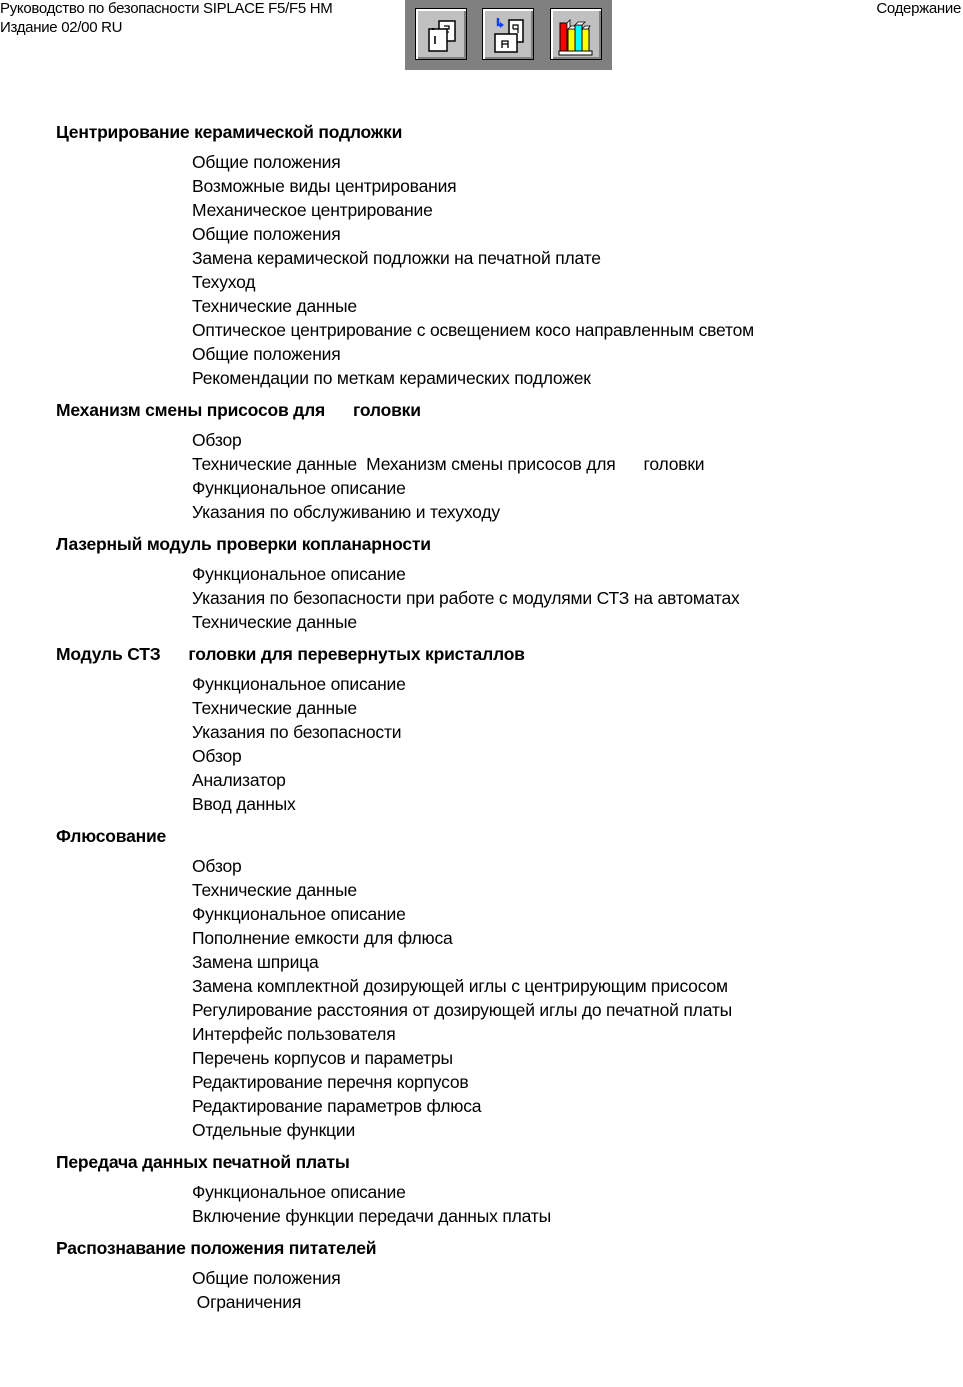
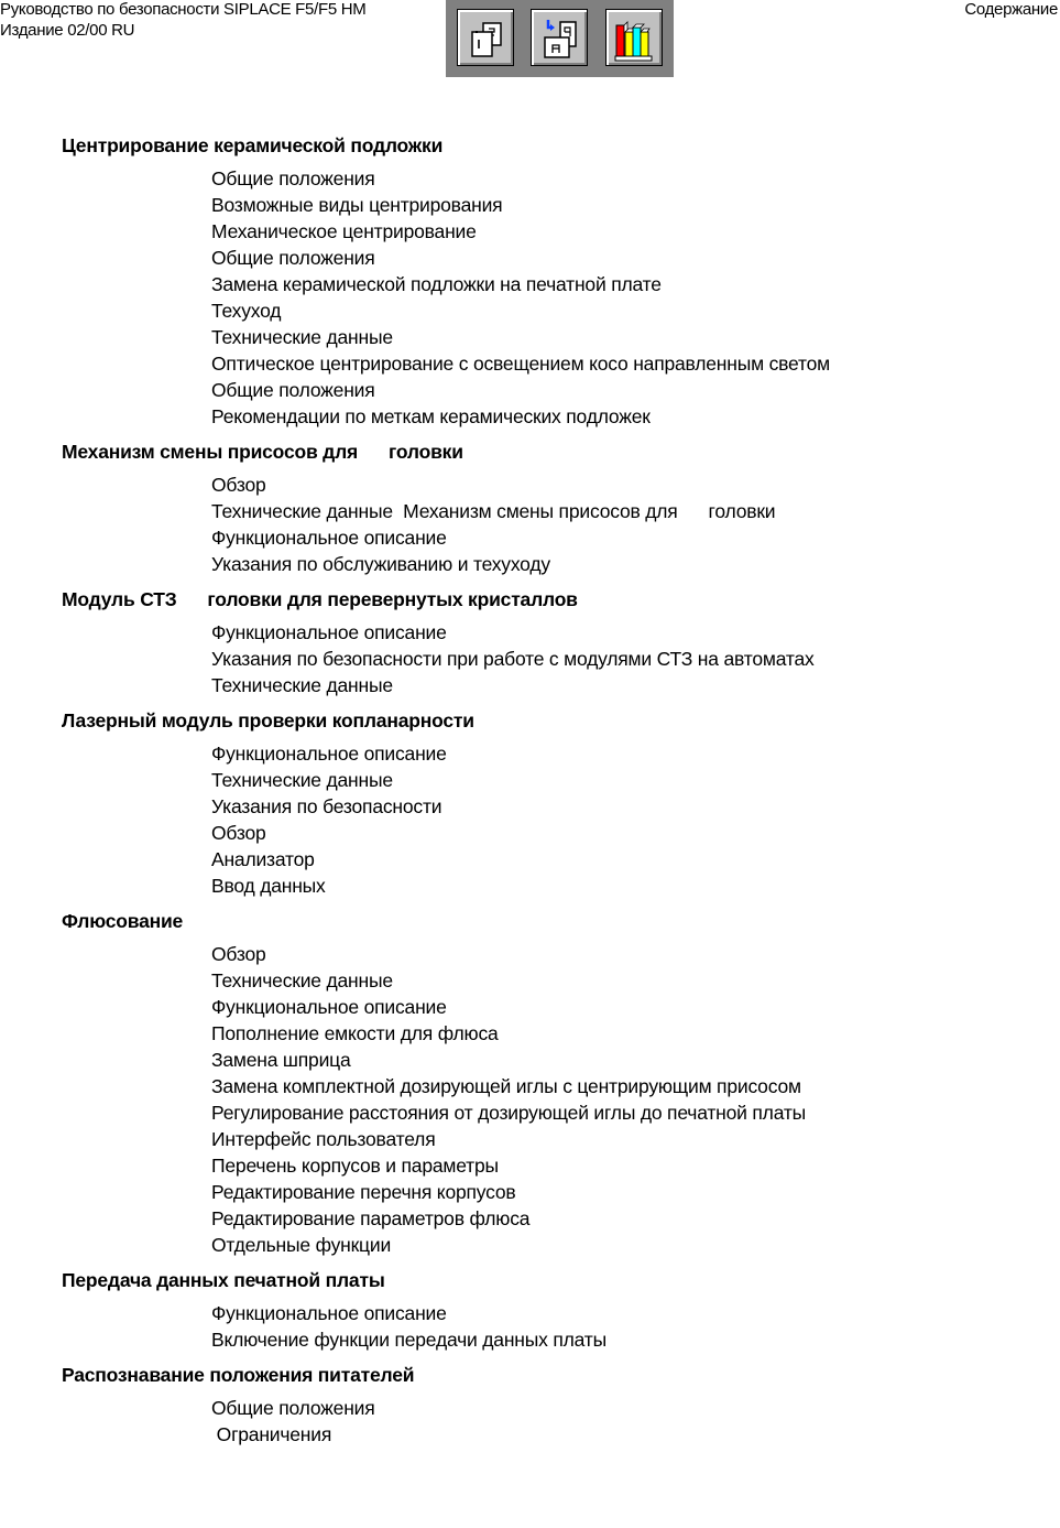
  Руководство по безопасности SIPLACE F5/F5 HM
  Издание 02/00 RU
  Содержание
  Центрирование керамической подложки
  Общие положения
  Возможные виды центрирования
  Механическое центрирование
  Общие положения
  Замена керамической подложки на печатной плате
  Техуход
  Технические данные
  Оптическое центрирование с освещением косо направленным светом
  Общие положения
  Рекомендации по меткам керамических подложек
  Механизм смены присосов для головки
  Обзор
  Технические данные Механизм смены присосов для головки
  Функциональное описание
  Указания по обслуживанию и техуходу
- Лазерный модуль проверки копланарности
+ Модуль СТЗ головки для перевернутых кристаллов
  Функциональное описание
  Указания по безопасности при работе с модулями СТЗ на автоматах
  Технические данные
- Модуль СТЗ головки для перевернутых кристаллов
+ Лазерный модуль проверки копланарности
  Функциональное описание
  Технические данные
  Указания по безопасности
  Обзор
  Анализатор
  Ввод данных
  Флюсование
  Обзор
  Технические данные
  Функциональное описание
  Пополнение емкости для флюса
  Замена шприца
  Замена комплектной дозирующей иглы с центрирующим присосом
  Регулирование расстояния от дозирующей иглы до печатной платы
  Интерфейс пользователя
  Перечень корпусов и параметры
  Редактирование перечня корпусов
  Редактирование параметров флюса
  Отдельные функции
  Передача данных печатной платы
  Функциональное описание
  Включение функции передачи данных платы
  Распознавание положения питателей
  Общие положения
  Ограничения
